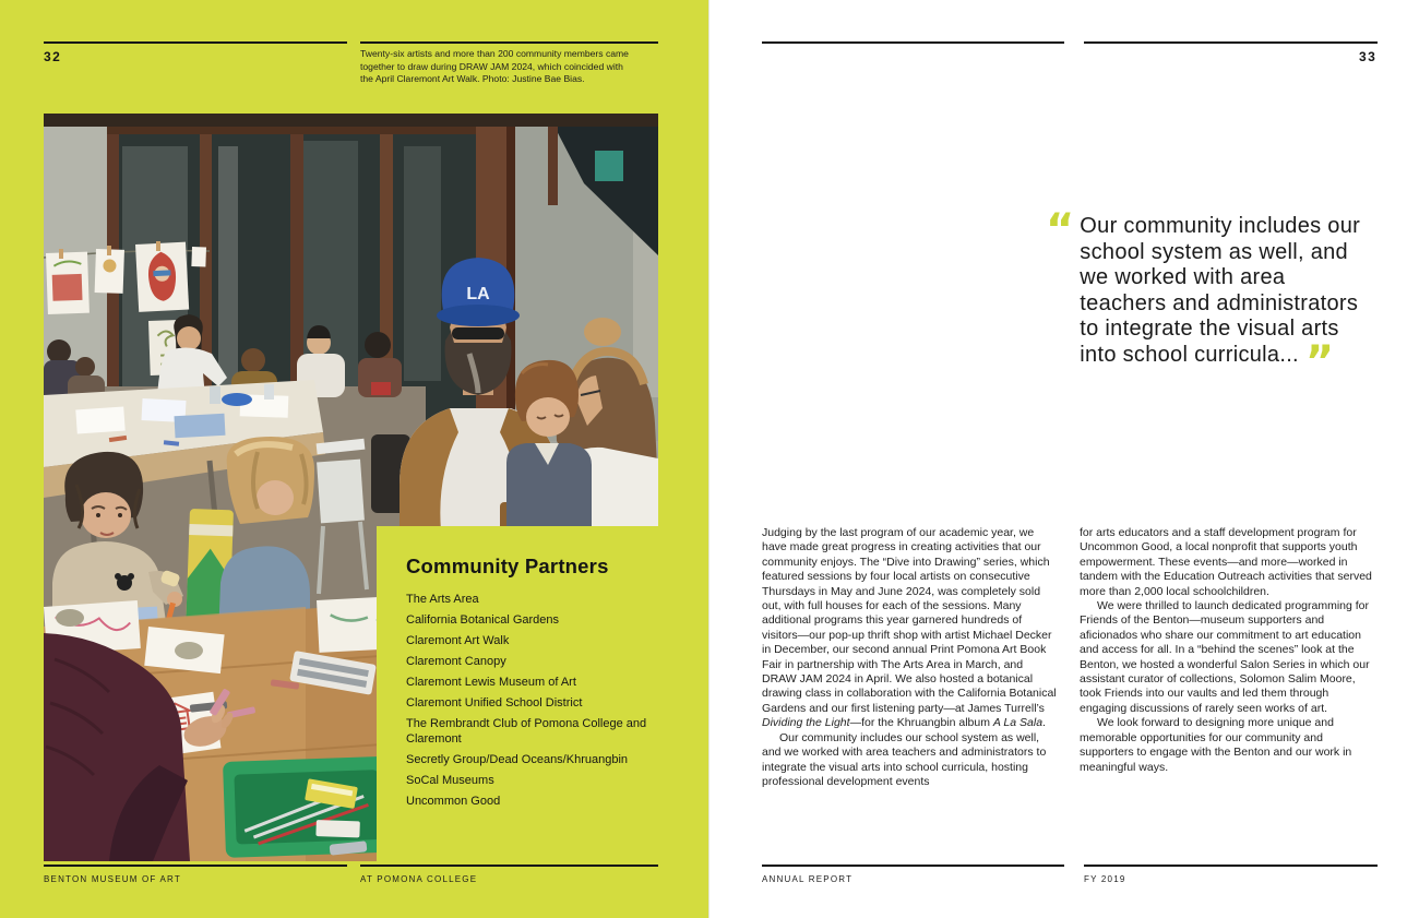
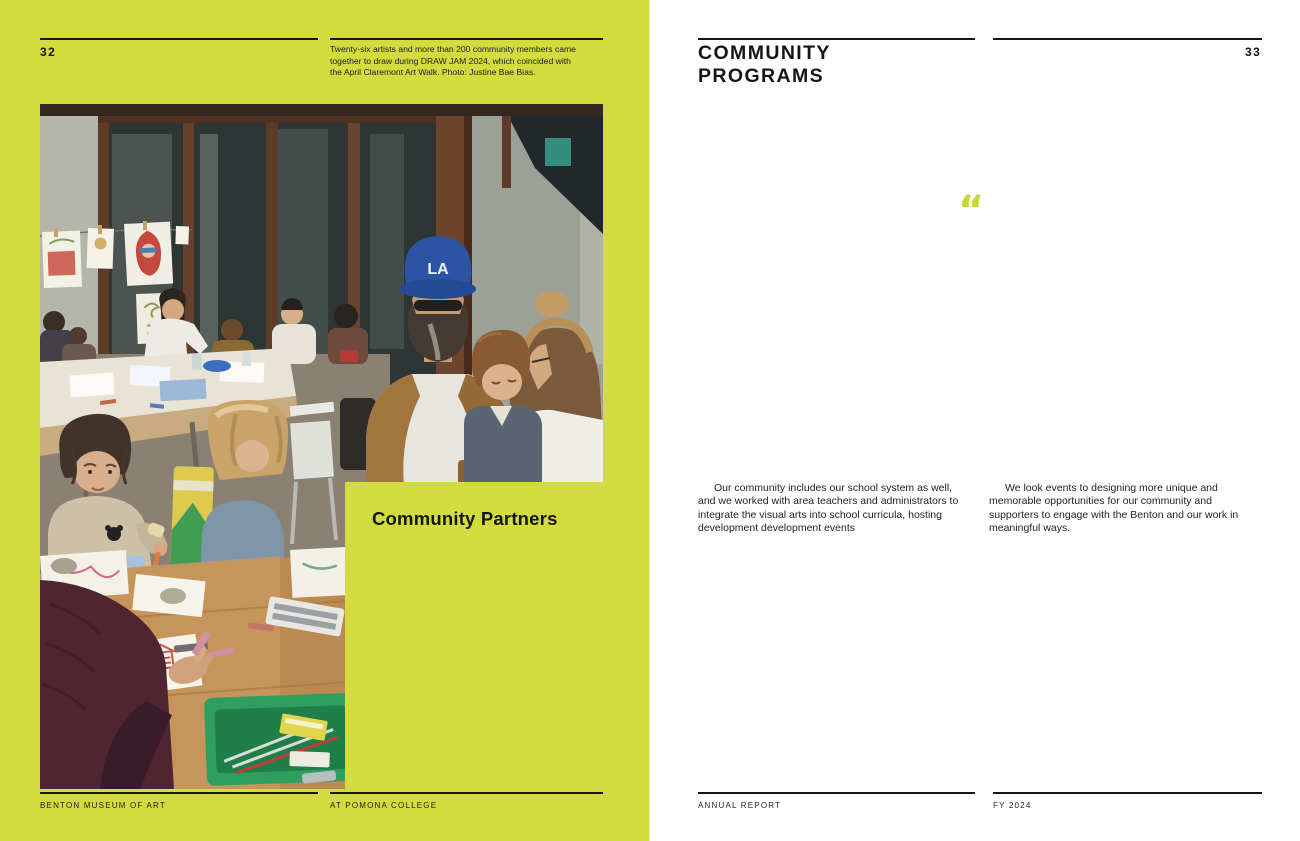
  32
  Twenty-six artists and more than 200 community members came together to draw during DRAW JAM 2024, which coincided with the April Claremont Art Walk. Photo: Justine Bae Bias.
  LA
  Community Partners
- The Arts Area
- California Botanical Gardens
- Claremont Art Walk
- Claremont Canopy
- Claremont Lewis Museum of Art
- Claremont Unified School District
- The Rembrandt Club of Pomona College and Claremont
- Secretly Group/Dead Oceans/Khruangbin
- SoCal Museums
- Uncommon Good
  BENTON MUSEUM OF ART
  AT POMONA COLLEGE
+ COMMUNITY
+ PROGRAMS
  33
  “
- Our community includes our school system as well, and we worked with area teachers and administrators to integrate the visual arts into school curricula... ”
- Judging by the last program of our academic year, we have made great progress in creating activities that our community enjoys. The “Dive into Drawing” series, which featured sessions by four local artists on consecutive Thursdays in May and June 2024, was completely sold out, with full houses for each of the sessions. Many additional programs this year garnered hundreds of visitors—our pop-up thrift shop with artist Michael Decker in December, our second annual Print Pomona Art Book Fair in partnership with The Arts Area in March, and DRAW JAM 2024 in April. We also hosted a botanical drawing class in collaboration with the California Botanical Gardens and our first listening party—at James Turrell’s Dividing the Light—for the Khruangbin album A La Sala.
- Our community includes our school system as well, and we worked with area teachers and administrators to integrate the visual arts into school curricula, hosting professional development events
+ Our community includes our school system as well, and we worked with area teachers and administrators to integrate the visual arts into school curricula, hosting development development events
- for arts educators and a staff development program for Uncommon Good, a local nonprofit that supports youth empowerment. These events—and more—worked in tandem with the Education Outreach activities that served more than 2,000 local schoolchildren.
- We were thrilled to launch dedicated programming for Friends of the Benton—museum supporters and aficionados who share our commitment to art education and access for all. In a “behind the scenes” look at the Benton, we hosted a wonderful Salon Series in which our assistant curator of collections, Solomon Salim Moore, took Friends into our vaults and led them through engaging discussions of rarely seen works of art.
- We look forward to designing more unique and memorable opportunities for our community and supporters to engage with the Benton and our work in meaningful ways.
+ We look events to designing more unique and memorable opportunities for our community and supporters to engage with the Benton and our work in meaningful ways.
  ANNUAL REPORT
- FY 2019
+ FY 2024
